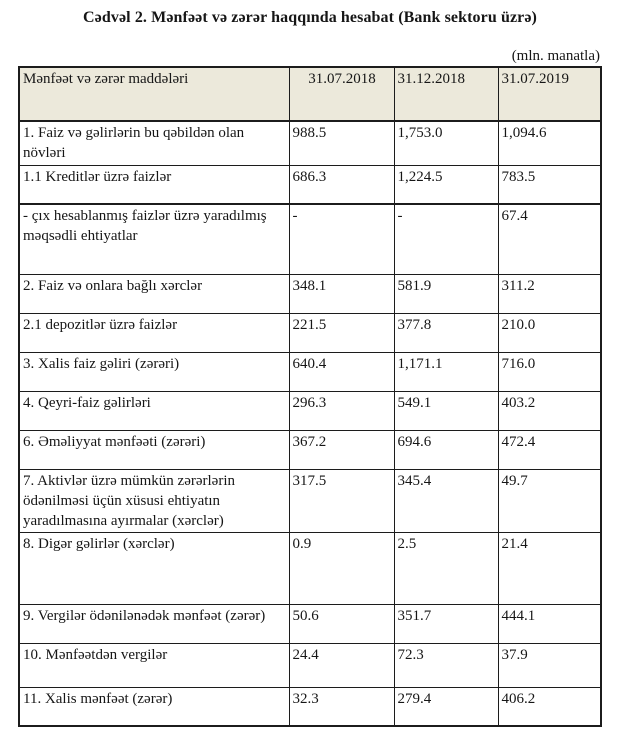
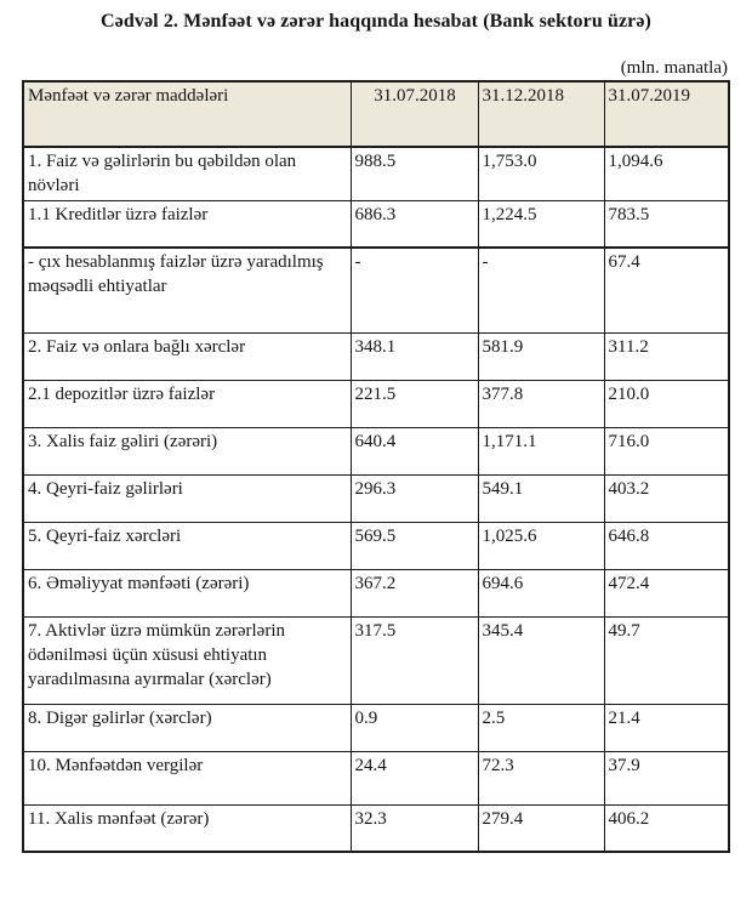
  Cədvəl 2. Mənfəət və zərər haqqında hesabat (Bank sektoru üzrə)
  (mln. manatla)
  Mənfəət və zərər maddələri	31.07.2018	31.12.2018	31.07.2019
  1. Faiz və gəlirlərin bu qəbildən olan növləri	988.5	1,753.0	1,094.6
  1.1 Kreditlər üzrə faizlər	686.3	1,224.5	783.5
  - çıx hesablanmış faizlər üzrə yaradılmış məqsədli ehtiyatlar	-	-	67.4
  2. Faiz və onlara bağlı xərclər	348.1	581.9	311.2
  2.1 depozitlər üzrə faizlər	221.5	377.8	210.0
  3. Xalis faiz gəliri (zərəri)	640.4	1,171.1	716.0
  4. Qeyri-faiz gəlirləri	296.3	549.1	403.2
+ 5. Qeyri-faiz xərcləri	569.5	1,025.6	646.8
  6. Əməliyyat mənfəəti (zərəri)	367.2	694.6	472.4
  7. Aktivlər üzrə mümkün zərərlərin ödənilməsi üçün xüsusi ehtiyatın yaradılmasına ayırmalar (xərclər)	317.5	345.4	49.7
  8. Digər gəlirlər (xərclər)	0.9	2.5	21.4
- 9. Vergilər ödənilənədək mənfəət (zərər)	50.6	351.7	444.1
  10. Mənfəətdən vergilər	24.4	72.3	37.9
  11. Xalis mənfəət (zərər)	32.3	279.4	406.2
